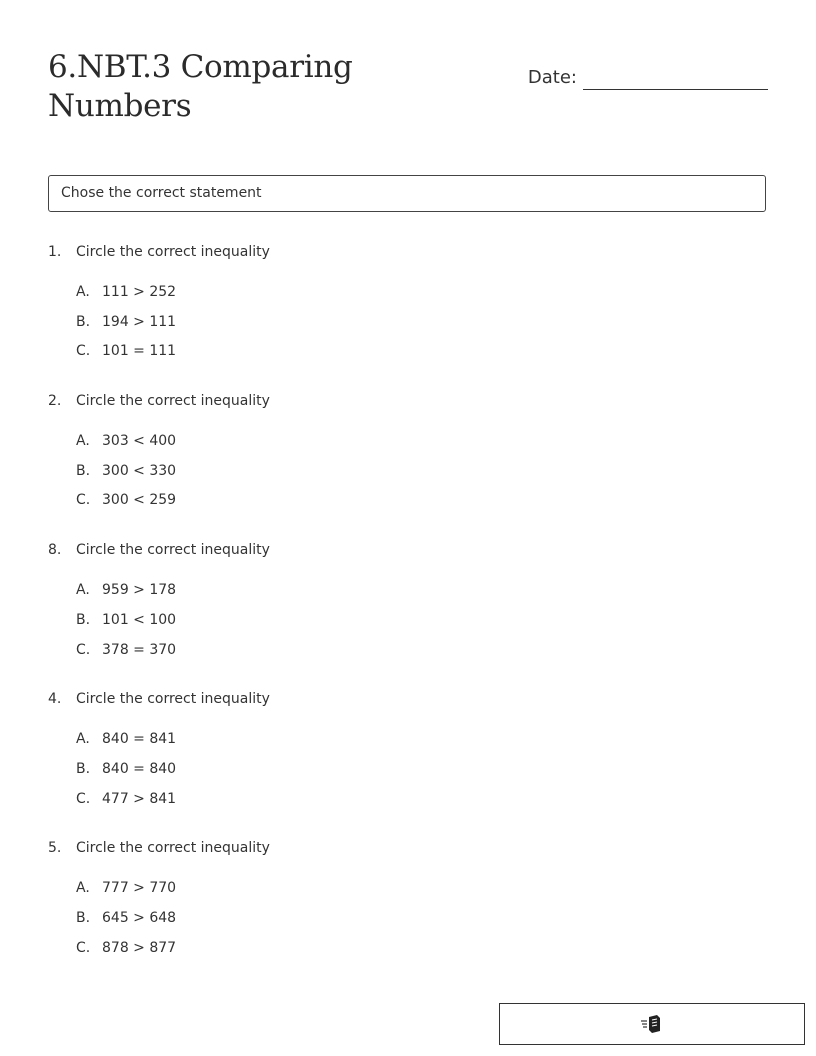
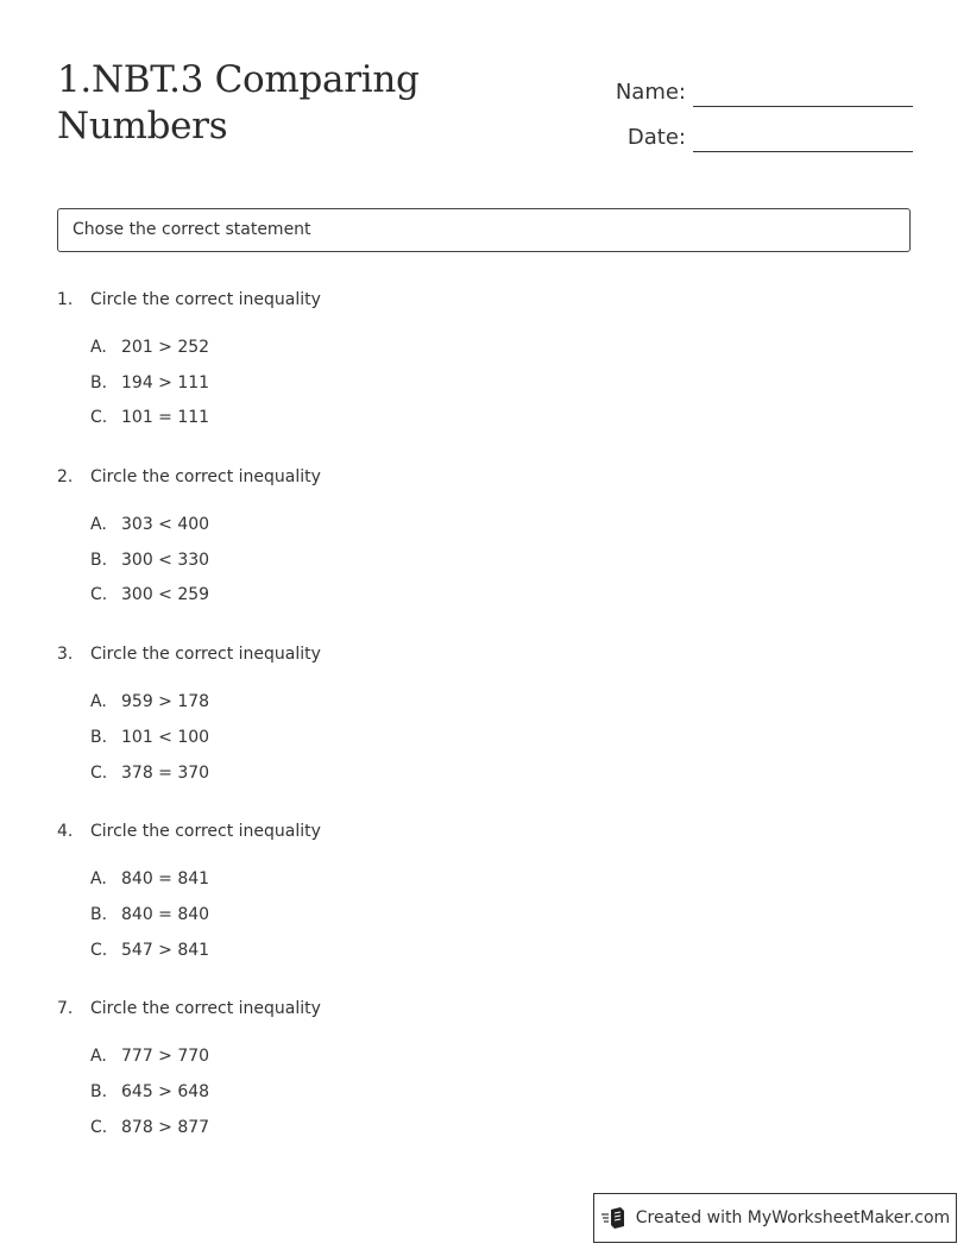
- 6.NBT.3 Comparing Numbers
+ 1.NBT.3 Comparing Numbers
+ Name:
  Date:
  Chose the correct statement
  1.
  Circle the correct inequality
  A.
- 111 > 252
+ 201 > 252
  B.
  194 > 111
  C.
  101 = 111
  2.
  Circle the correct inequality
  A.
  303 < 400
  B.
  300 < 330
  C.
  300 < 259
- 8.
+ 3.
  Circle the correct inequality
  A.
  959 > 178
  B.
  101 < 100
  C.
  378 = 370
  4.
  Circle the correct inequality
  A.
  840 = 841
  B.
  840 = 840
  C.
- 477 > 841
+ 547 > 841
- 5.
+ 7.
  Circle the correct inequality
  A.
  777 > 770
  B.
  645 > 648
  C.
  878 > 877
+ Created with MyWorksheetMaker.com
